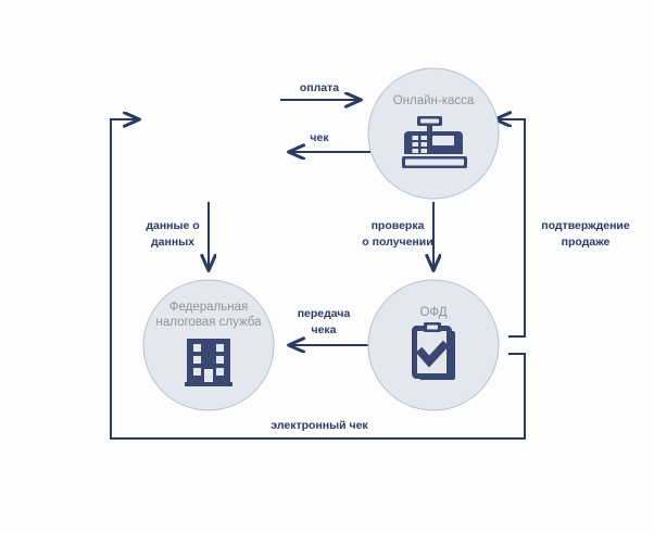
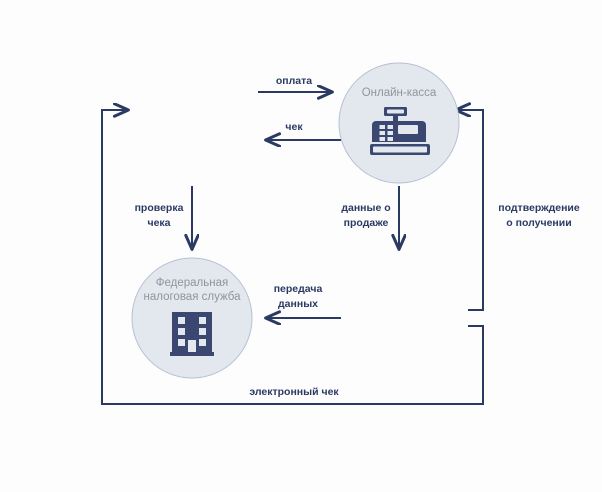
  Онлайн-касса
  Федеральная
  налоговая служба
- ОФД
  оплата
  чек
- данные о
+ проверка
- данных
+ чека
- проверка
+ данные о
- о получении
+ продаже
  передача
- чека
+ данных
  подтверждение
- продаже
+ о получении
  электронный чек
